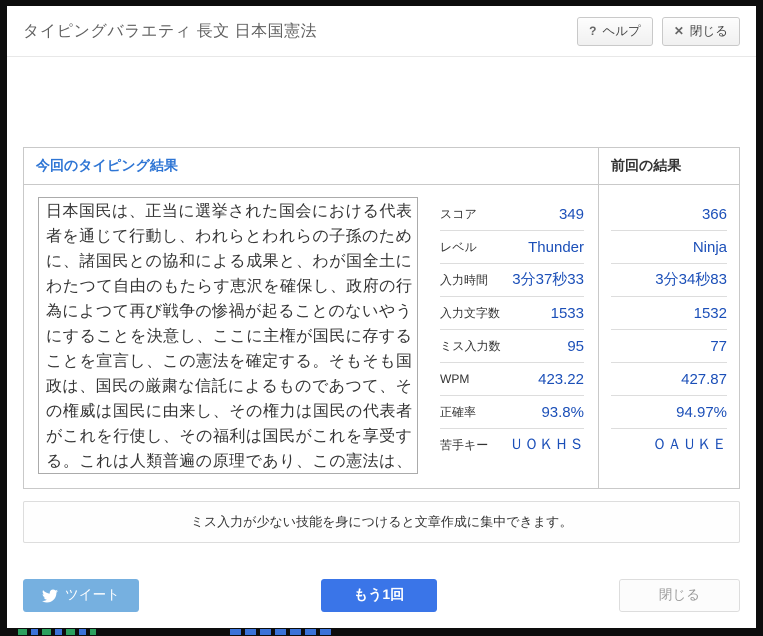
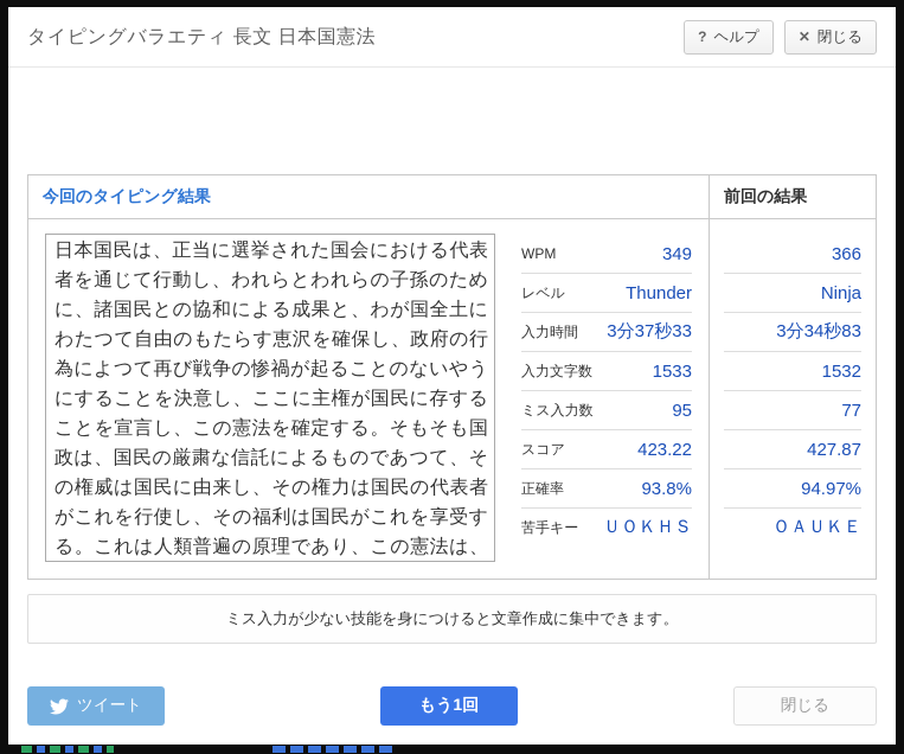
  タイピングバラエティ 長文 日本国憲法
  ?
  ヘルプ
  ✕
  閉じる
  今回のタイピング結果
  日本国民は、正当に選挙された国会における代表者を通じて行動し、われらとわれらの子孫のために、諸国民との協和による成果と、わが国全土にわたつて自由のもたらす恵沢を確保し、政府の行為によつて再び戦争の惨禍が起ることのないやうにすることを決意し、ここに主権が国民に存することを宣言し、この憲法を確定する。そもそも国政は、国民の厳粛な信託によるものであつて、その権威は国民に由来し、その権力は国民の代表者がこれを行使し、その福利は国民がこれを享受する。これは人類普遍の原理であり、この憲法は、
- スコア
+ WPM
  349
  レベル
  Thunder
  入力時間
  3分37秒33
  入力文字数
  1533
  ミス入力数
  95
- WPM
+ スコア
  423.22
  正確率
  93.8%
  苦手キー
  ＵＯＫＨＳ
  前回の結果
  366
  Ninja
  3分34秒83
  1532
  77
  427.87
  94.97%
  ＯＡＵＫＥ
  ミス入力が少ない技能を身につけると文章作成に集中できます。
  ツイート
  もう1回
  閉じる
